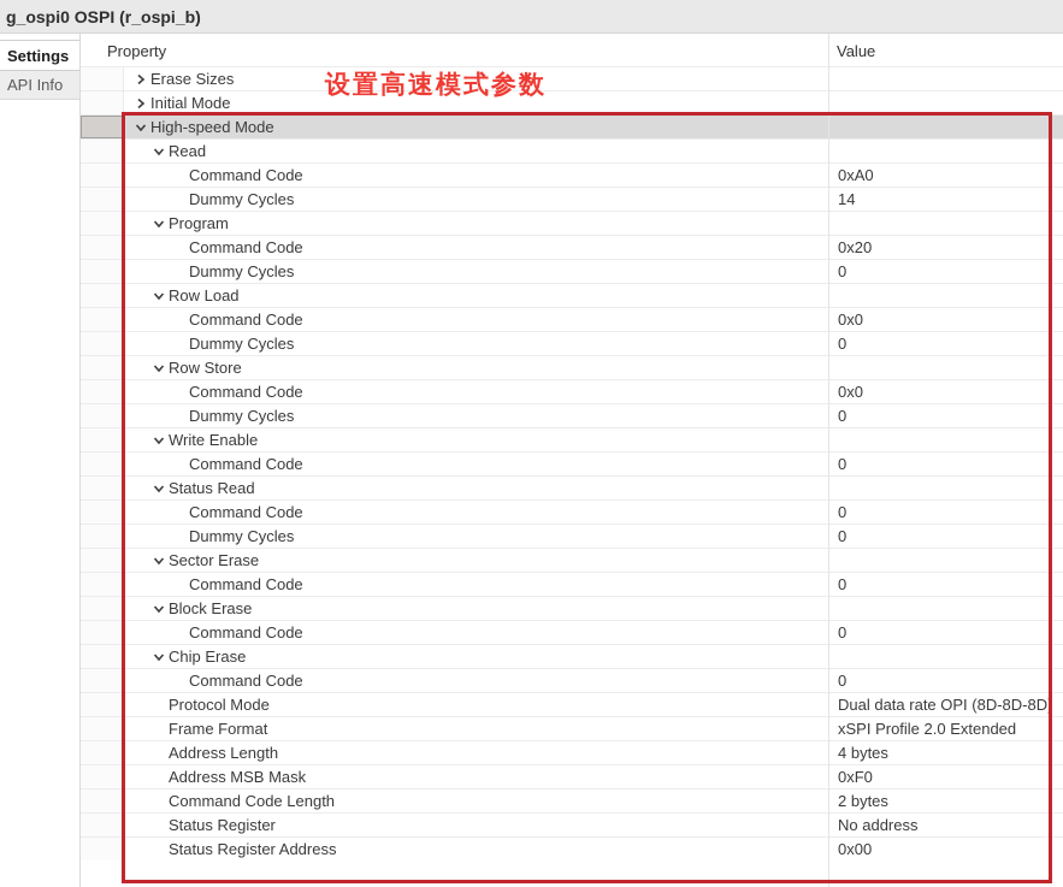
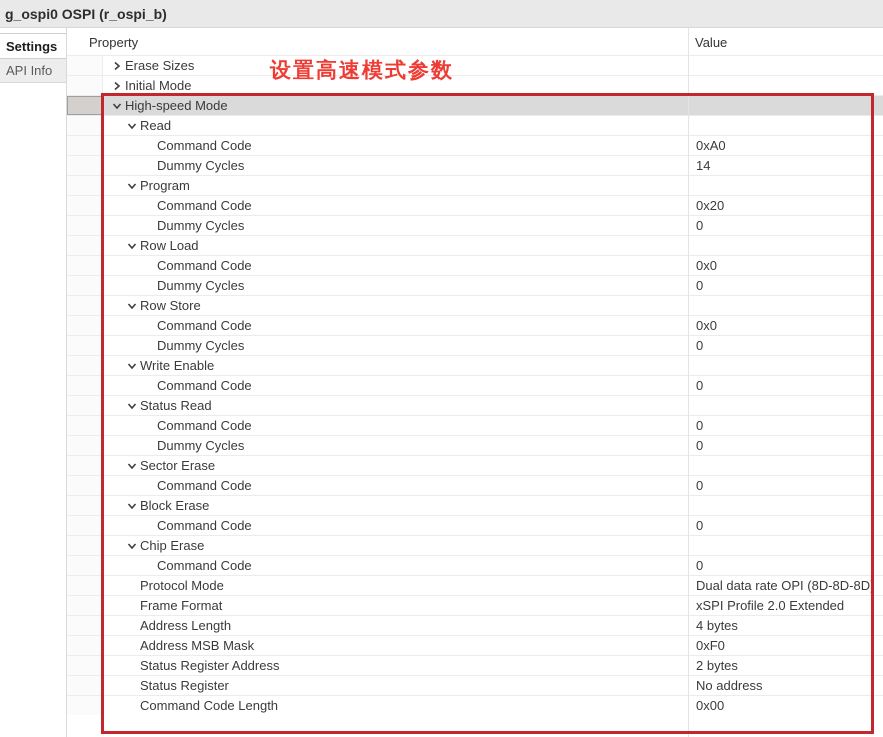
  g_ospi0 OSPI (r_ospi_b)
  Settings
  API Info
  Property
  Value
  Erase Sizes
  Initial Mode
  High-speed Mode
  Read
  Command Code
  0xA0
  Dummy Cycles
  14
  Program
  Command Code
  0x20
  Dummy Cycles
  0
  Row Load
  Command Code
  0x0
  Dummy Cycles
  0
  Row Store
  Command Code
  0x0
  Dummy Cycles
  0
  Write Enable
  Command Code
  0
  Status Read
  Command Code
  0
  Dummy Cycles
  0
  Sector Erase
  Command Code
  0
  Block Erase
  Command Code
  0
  Chip Erase
  Command Code
  0
  Protocol Mode
  Dual data rate OPI (8D-8D-8D)
  Frame Format
  xSPI Profile 2.0 Extended
  Address Length
  4 bytes
  Address MSB Mask
  0xF0
- Command Code Length
+ Status Register Address
  2 bytes
  Status Register
  No address
- Status Register Address
+ Command Code Length
  0x00
  设置高速模式参数
